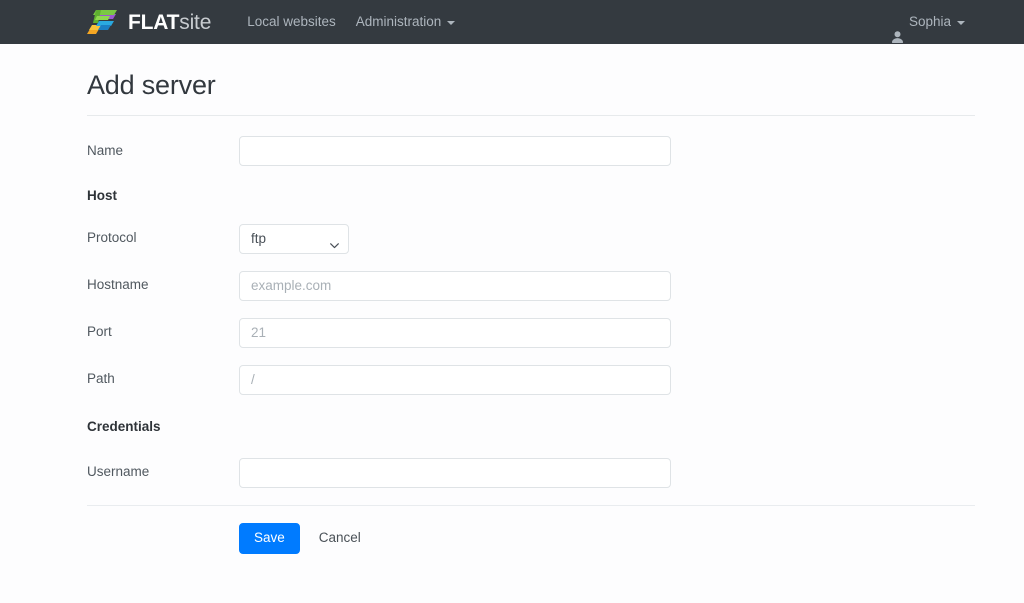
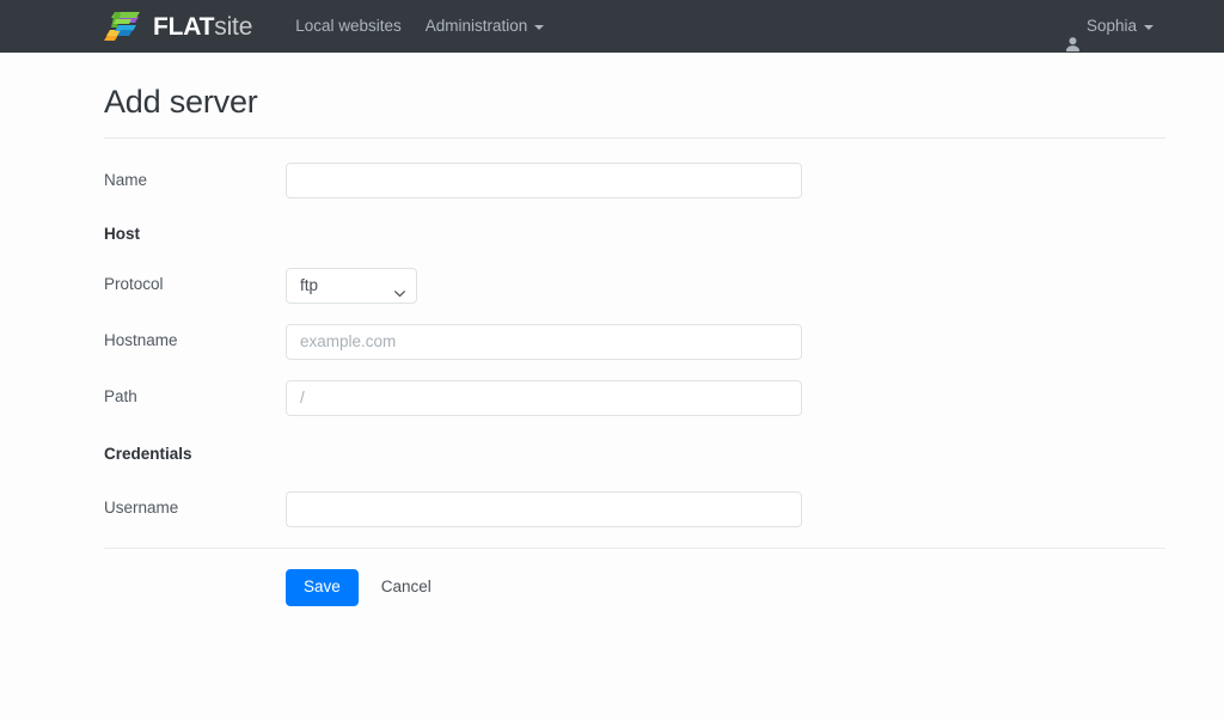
  FLATsite
  Local websites
  Administration
  Sophia
  Add server
  Name
  Host
  Protocol
  ftp
  Hostname
  example.com
- Port
- 21
  Path
  /
  Credentials
  Username
  Save
  Cancel
